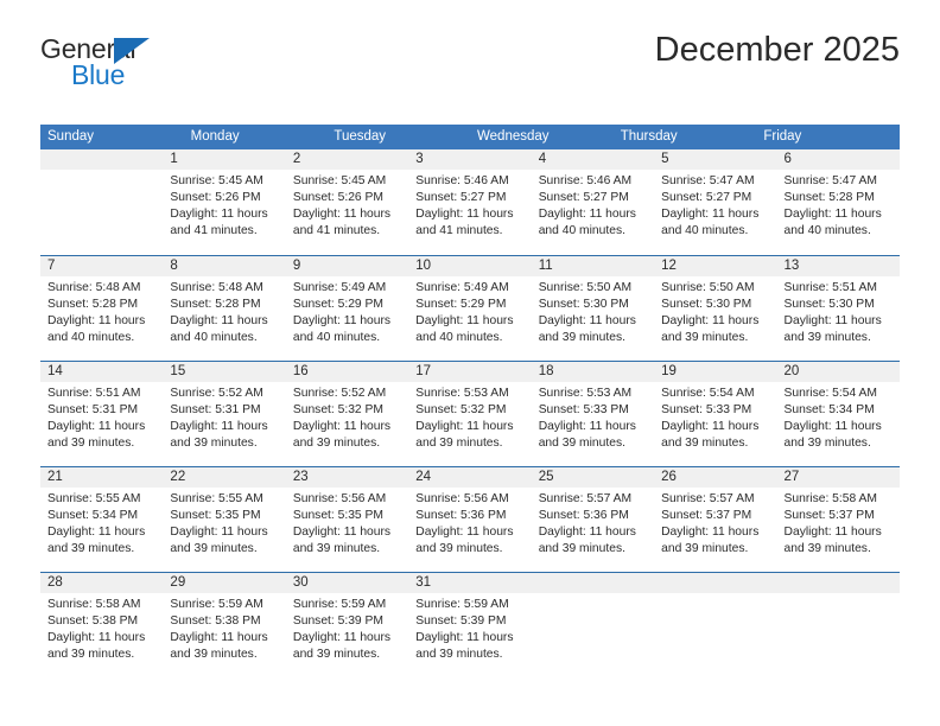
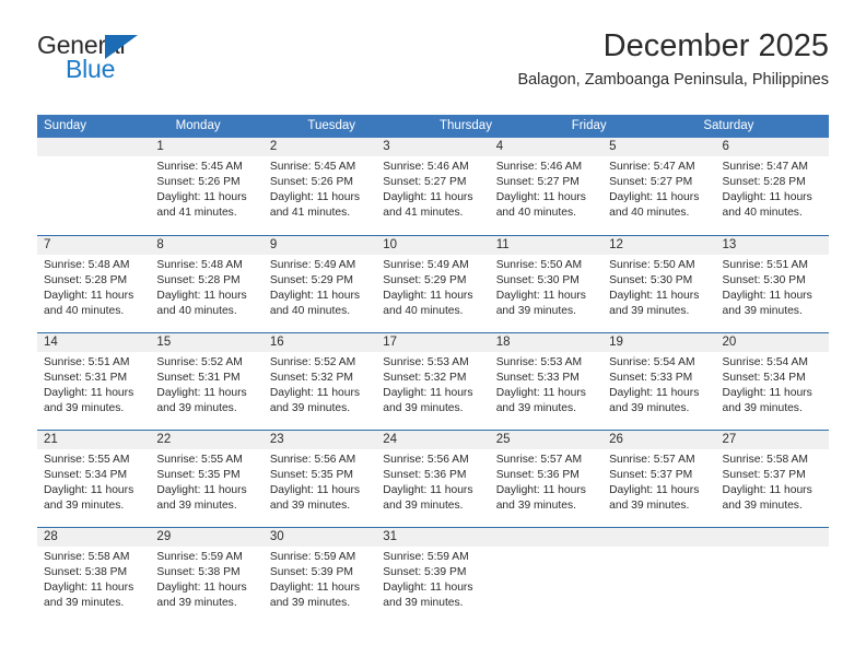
  General
  Blue
  December 2025
+ Balagon, Zamboanga Peninsula, Philippines
  Sunday
  Monday
  Tuesday
- Wednesday
  Thursday
  Friday
+ Saturday
  1
  Sunrise: 5:45 AM
  Sunset: 5:26 PM
  Daylight: 11 hours
  and 41 minutes.
  2
  Sunrise: 5:45 AM
  Sunset: 5:26 PM
  Daylight: 11 hours
  and 41 minutes.
  3
  Sunrise: 5:46 AM
  Sunset: 5:27 PM
  Daylight: 11 hours
  and 41 minutes.
  4
  Sunrise: 5:46 AM
  Sunset: 5:27 PM
  Daylight: 11 hours
  and 40 minutes.
  5
  Sunrise: 5:47 AM
  Sunset: 5:27 PM
  Daylight: 11 hours
  and 40 minutes.
  6
  Sunrise: 5:47 AM
  Sunset: 5:28 PM
  Daylight: 11 hours
  and 40 minutes.
  7
  Sunrise: 5:48 AM
  Sunset: 5:28 PM
  Daylight: 11 hours
  and 40 minutes.
  8
  Sunrise: 5:48 AM
  Sunset: 5:28 PM
  Daylight: 11 hours
  and 40 minutes.
  9
  Sunrise: 5:49 AM
  Sunset: 5:29 PM
  Daylight: 11 hours
  and 40 minutes.
  10
  Sunrise: 5:49 AM
  Sunset: 5:29 PM
  Daylight: 11 hours
  and 40 minutes.
  11
  Sunrise: 5:50 AM
  Sunset: 5:30 PM
  Daylight: 11 hours
  and 39 minutes.
  12
  Sunrise: 5:50 AM
  Sunset: 5:30 PM
  Daylight: 11 hours
  and 39 minutes.
  13
  Sunrise: 5:51 AM
  Sunset: 5:30 PM
  Daylight: 11 hours
  and 39 minutes.
  14
  Sunrise: 5:51 AM
  Sunset: 5:31 PM
  Daylight: 11 hours
  and 39 minutes.
  15
  Sunrise: 5:52 AM
  Sunset: 5:31 PM
  Daylight: 11 hours
  and 39 minutes.
  16
  Sunrise: 5:52 AM
  Sunset: 5:32 PM
  Daylight: 11 hours
  and 39 minutes.
  17
  Sunrise: 5:53 AM
  Sunset: 5:32 PM
  Daylight: 11 hours
  and 39 minutes.
  18
  Sunrise: 5:53 AM
  Sunset: 5:33 PM
  Daylight: 11 hours
  and 39 minutes.
  19
  Sunrise: 5:54 AM
  Sunset: 5:33 PM
  Daylight: 11 hours
  and 39 minutes.
  20
  Sunrise: 5:54 AM
  Sunset: 5:34 PM
  Daylight: 11 hours
  and 39 minutes.
  21
  Sunrise: 5:55 AM
  Sunset: 5:34 PM
  Daylight: 11 hours
  and 39 minutes.
  22
  Sunrise: 5:55 AM
  Sunset: 5:35 PM
  Daylight: 11 hours
  and 39 minutes.
  23
  Sunrise: 5:56 AM
  Sunset: 5:35 PM
  Daylight: 11 hours
  and 39 minutes.
  24
  Sunrise: 5:56 AM
  Sunset: 5:36 PM
  Daylight: 11 hours
  and 39 minutes.
  25
  Sunrise: 5:57 AM
  Sunset: 5:36 PM
  Daylight: 11 hours
  and 39 minutes.
  26
  Sunrise: 5:57 AM
  Sunset: 5:37 PM
  Daylight: 11 hours
  and 39 minutes.
  27
  Sunrise: 5:58 AM
  Sunset: 5:37 PM
  Daylight: 11 hours
  and 39 minutes.
  28
  Sunrise: 5:58 AM
  Sunset: 5:38 PM
  Daylight: 11 hours
  and 39 minutes.
  29
  Sunrise: 5:59 AM
  Sunset: 5:38 PM
  Daylight: 11 hours
  and 39 minutes.
  30
  Sunrise: 5:59 AM
  Sunset: 5:39 PM
  Daylight: 11 hours
  and 39 minutes.
  31
  Sunrise: 5:59 AM
  Sunset: 5:39 PM
  Daylight: 11 hours
  and 39 minutes.
